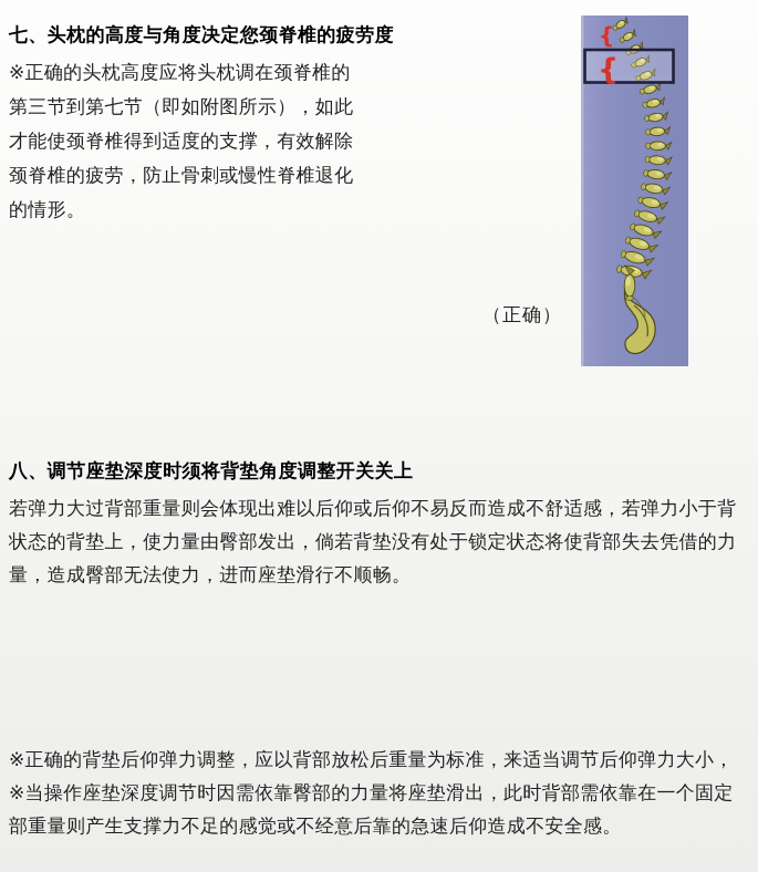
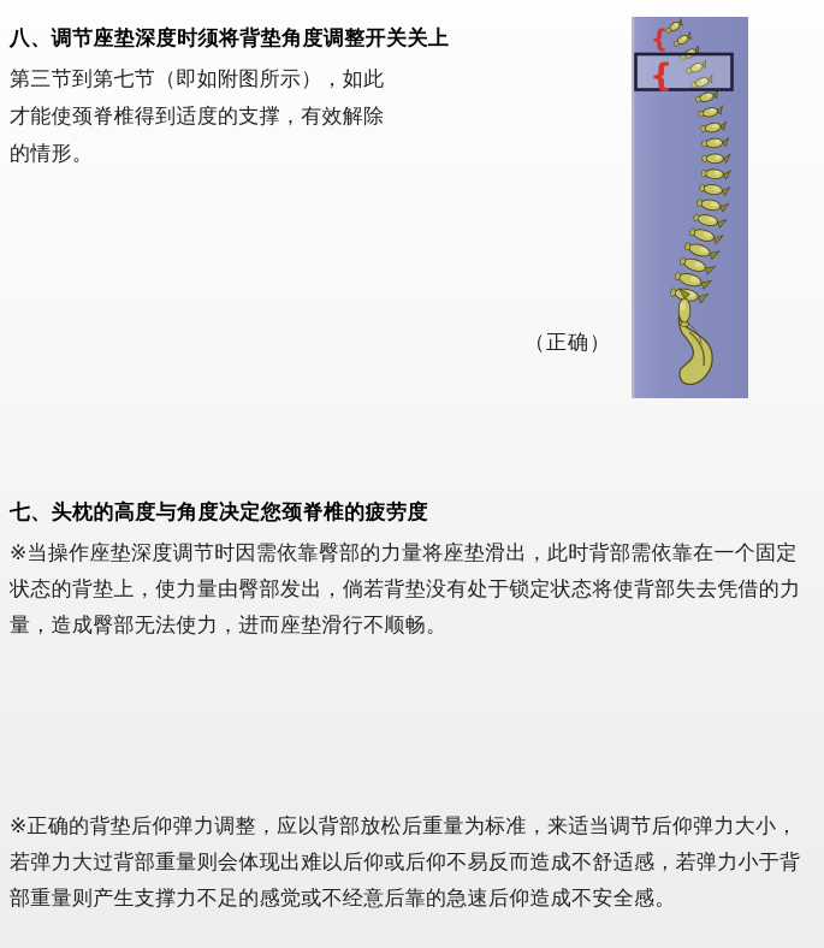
- 七、头枕的高度与角度决定您颈脊椎的疲劳度
+ 八、调节座垫深度时须将背垫角度调整开关关上
- ※正确的头枕高度应将头枕调在颈脊椎的
  第三节到第七节（即如附图所示），如此
  才能使颈脊椎得到适度的支撑，有效解除
- 颈脊椎的疲劳，防止骨刺或慢性脊椎退化
  的情形。
  {
  {
  （正确）
- 八、调节座垫深度时须将背垫角度调整开关关上
+ 七、头枕的高度与角度决定您颈脊椎的疲劳度
- 若弹力大过背部重量则会体现出难以后仰或后仰不易反而造成不舒适感，若弹力小于背
+ ※当操作座垫深度调节时因需依靠臀部的力量将座垫滑出，此时背部需依靠在一个固定
  状态的背垫上，使力量由臀部发出，倘若背垫没有处于锁定状态将使背部失去凭借的力
  量，造成臀部无法使力，进而座垫滑行不顺畅。
  ※正确的背垫后仰弹力调整，应以背部放松后重量为标准，来适当调节后仰弹力大小，
- ※当操作座垫深度调节时因需依靠臀部的力量将座垫滑出，此时背部需依靠在一个固定
+ 若弹力大过背部重量则会体现出难以后仰或后仰不易反而造成不舒适感，若弹力小于背
  部重量则产生支撑力不足的感觉或不经意后靠的急速后仰造成不安全感。
